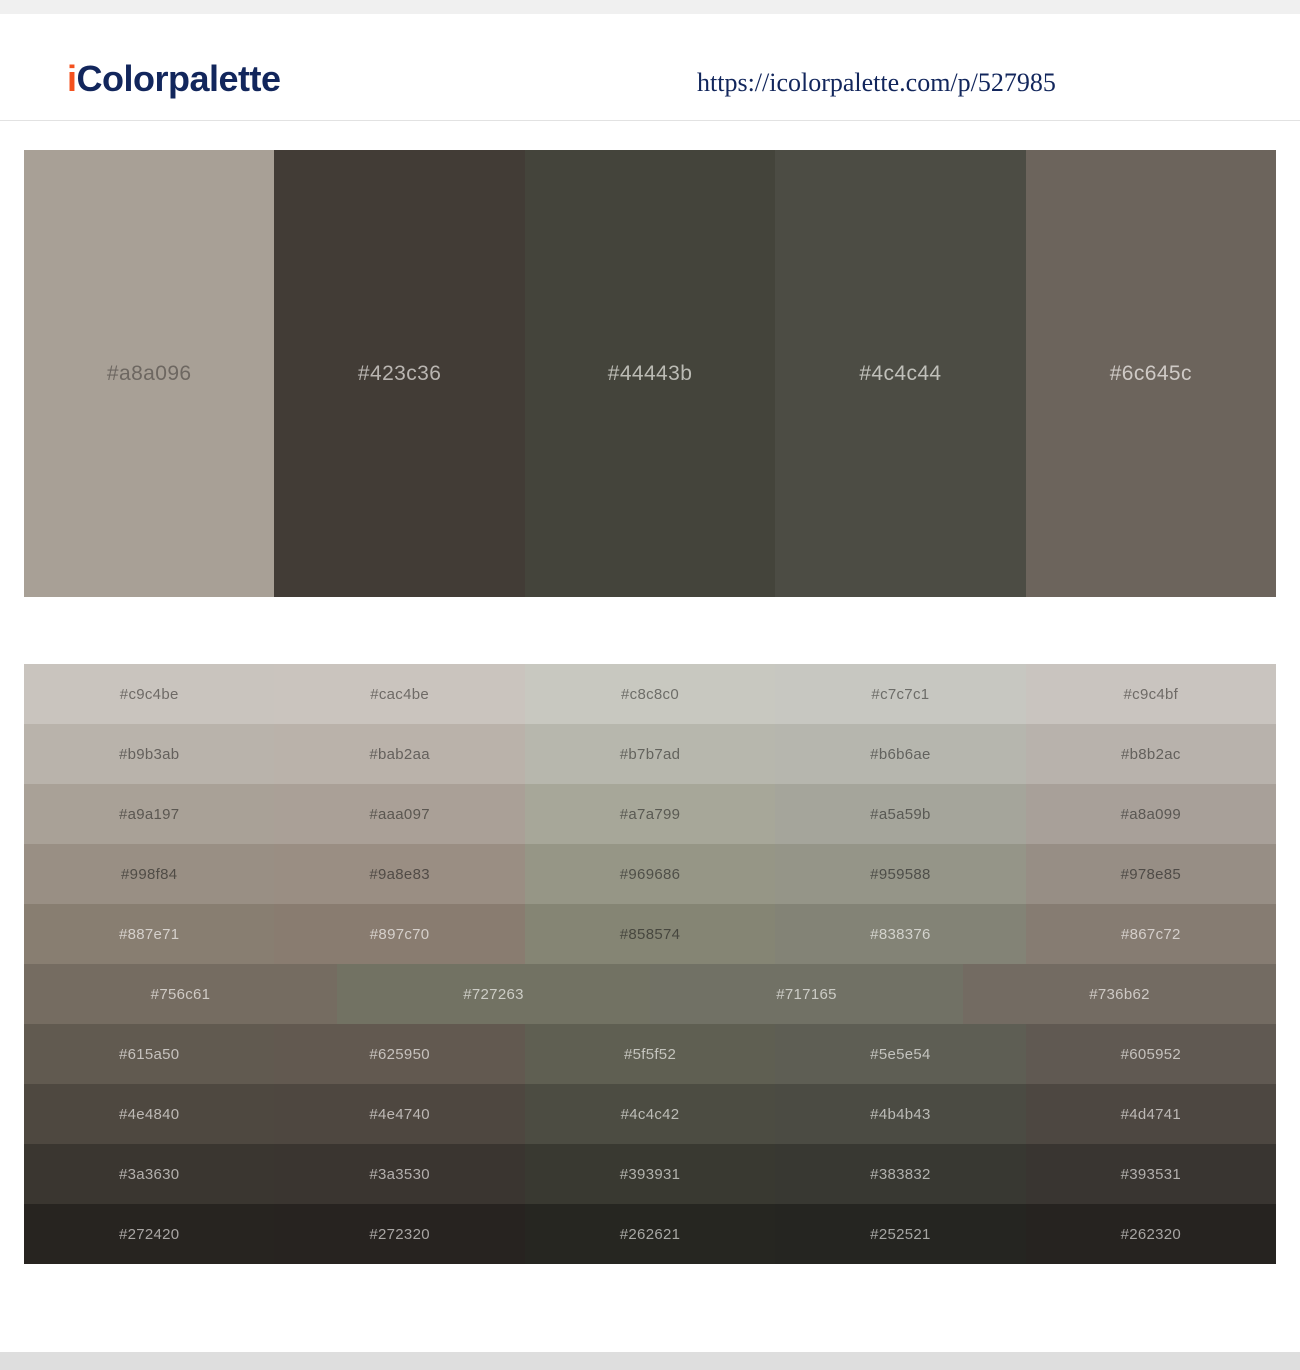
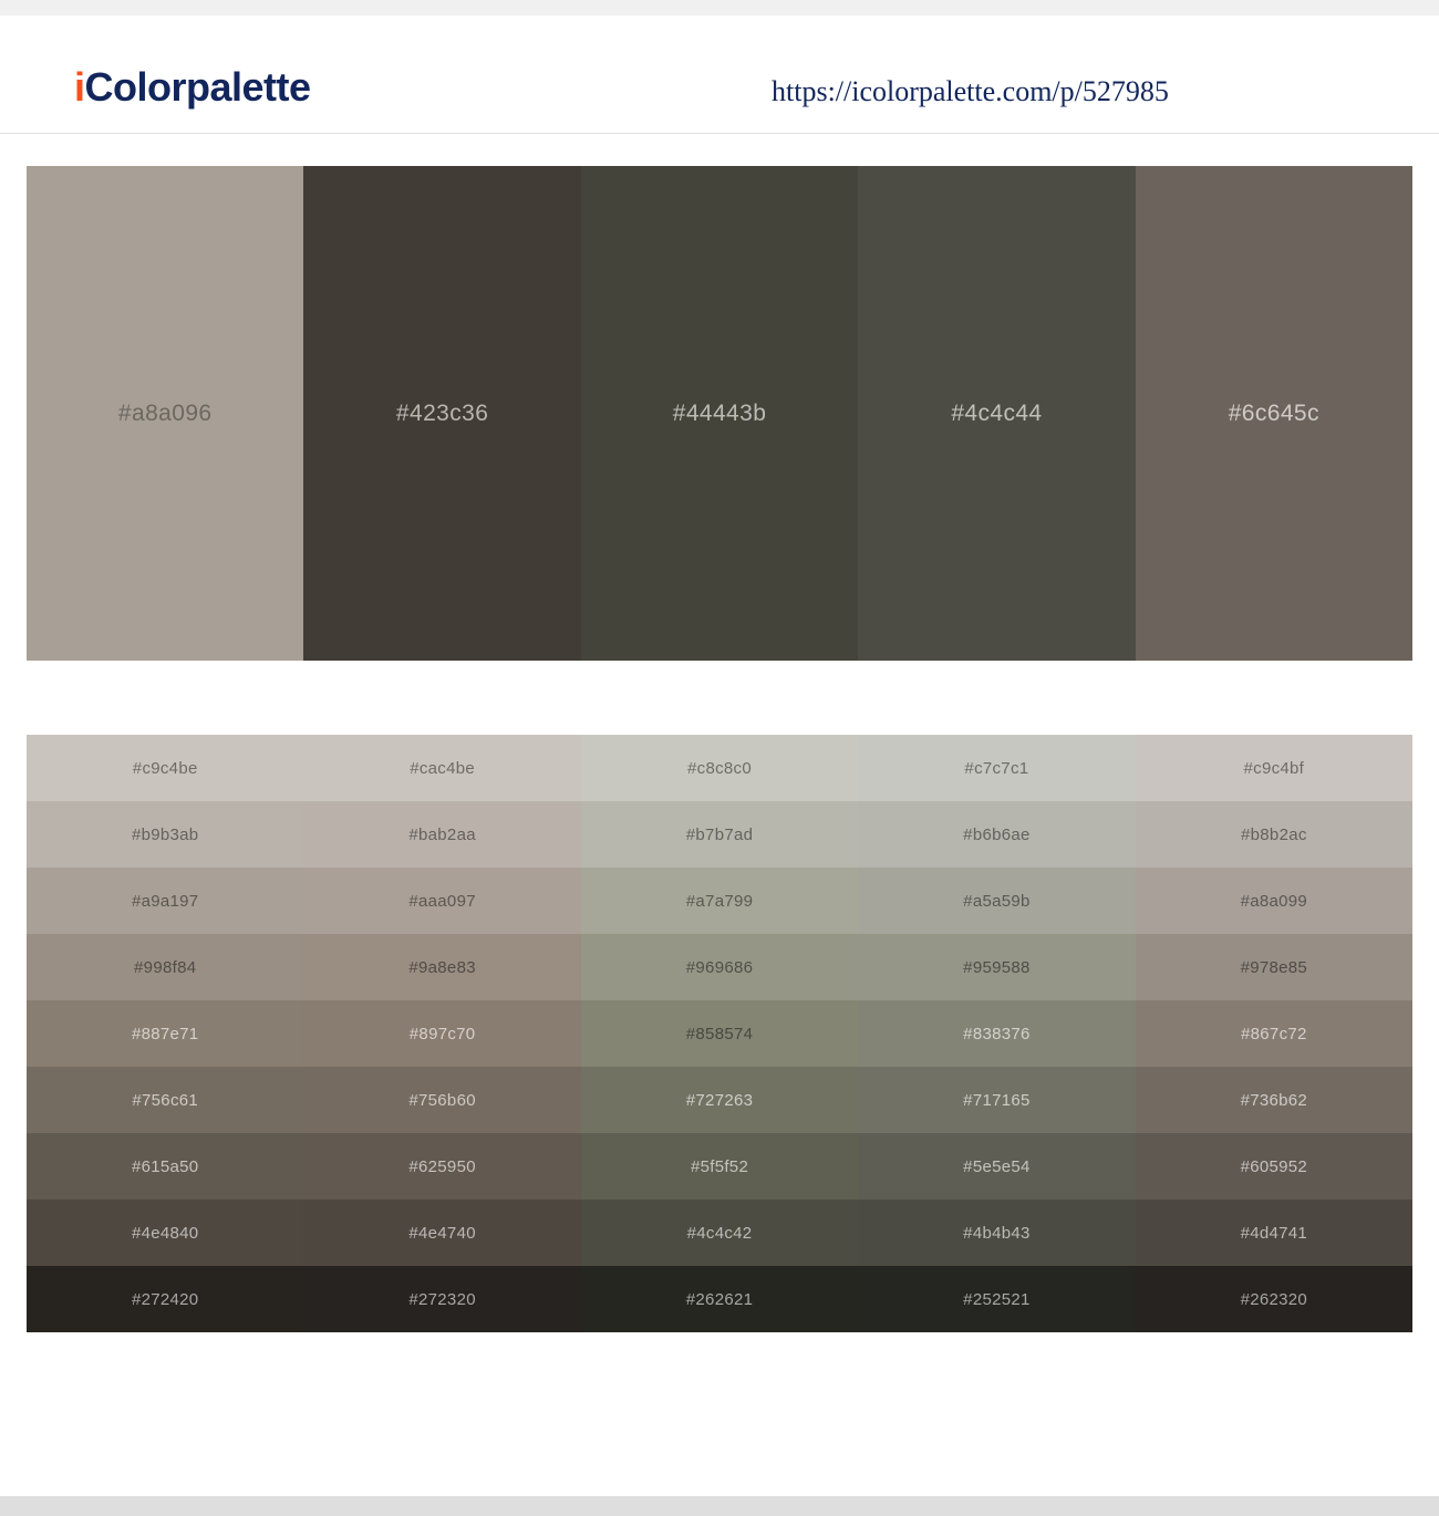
  iColorpalette
  https://icolorpalette.com/p/527985
  #a8a096
  #423c36
  #44443b
  #4c4c44
  #6c645c
  #c9c4be
  #cac4be
  #c8c8c0
  #c7c7c1
  #c9c4bf
  #b9b3ab
  #bab2aa
  #b7b7ad
  #b6b6ae
  #b8b2ac
  #a9a197
  #aaa097
  #a7a799
  #a5a59b
  #a8a099
  #998f84
  #9a8e83
  #969686
  #959588
  #978e85
  #887e71
  #897c70
  #858574
  #838376
  #867c72
  #756c61
+ #756b60
  #727263
  #717165
  #736b62
  #615a50
  #625950
  #5f5f52
  #5e5e54
  #605952
  #4e4840
  #4e4740
  #4c4c42
  #4b4b43
  #4d4741
- #3a3630
- #3a3530
- #393931
- #383832
- #393531
  #272420
  #272320
  #262621
  #252521
  #262320
